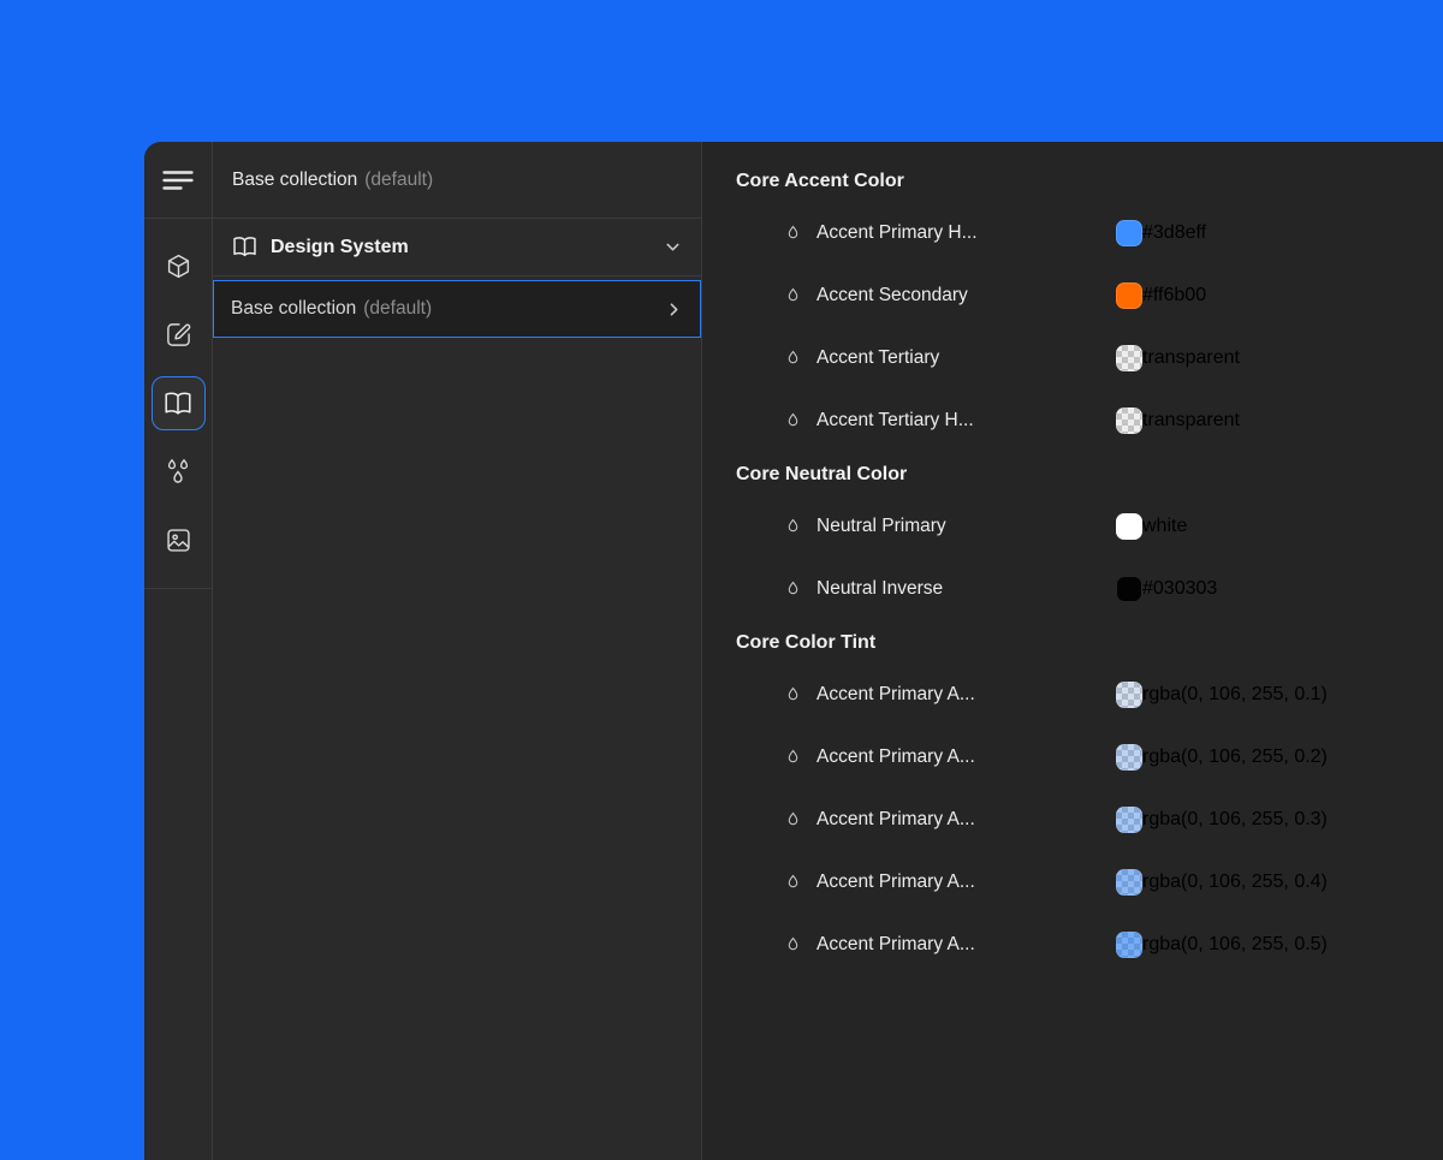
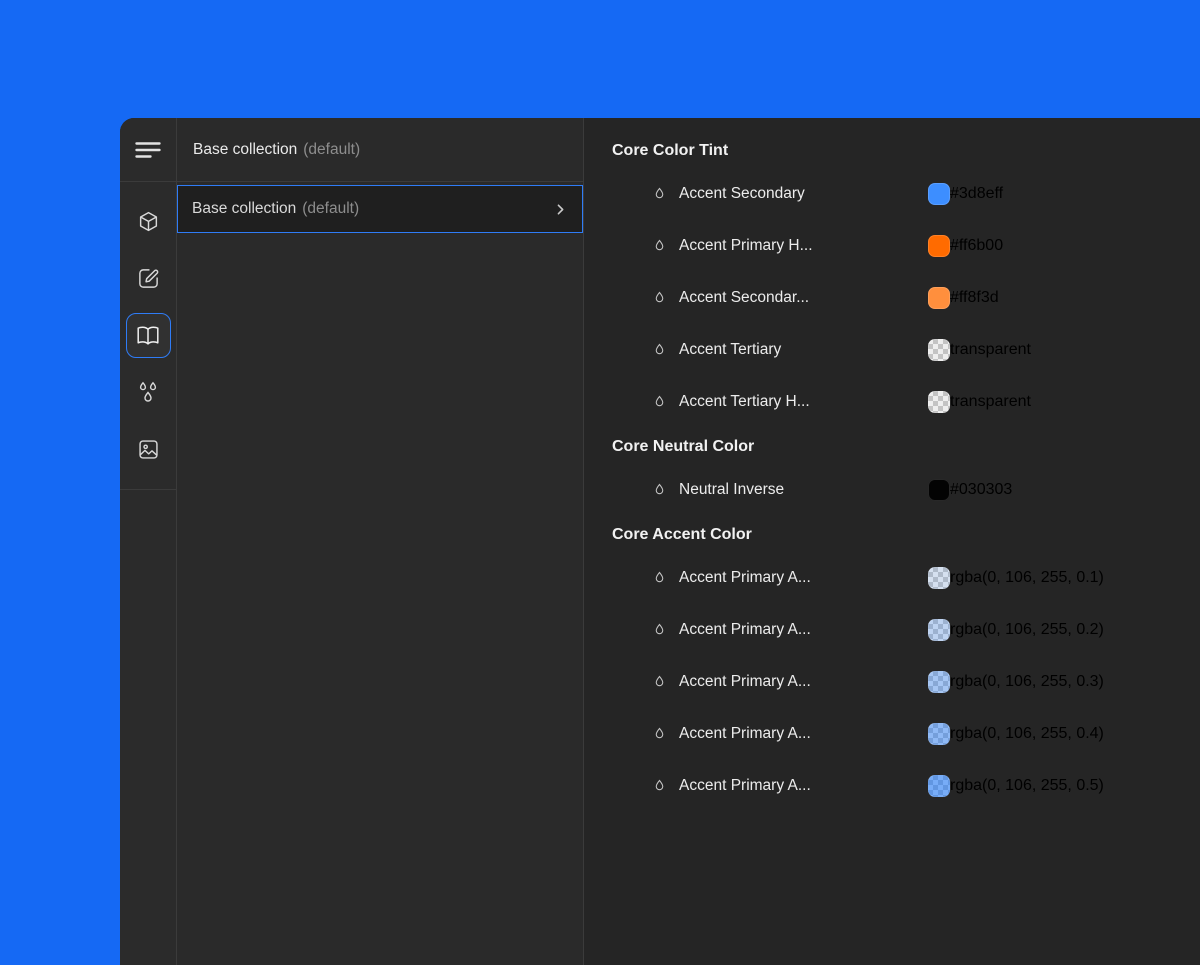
  Base collection
  (default)
- Design System
  Base collection
  (default)
- Core Accent Color
+ Core Color Tint
- Accent Primary H...
+ Accent Secondary
  #3d8eff
- Accent Secondary
+ Accent Primary H...
  #ff6b00
+ Accent Secondar...
+ #ff8f3d
  Accent Tertiary
  transparent
  Accent Tertiary H...
  transparent
  Core Neutral Color
- Neutral Primary
- white
  Neutral Inverse
  #030303
- Core Color Tint
+ Core Accent Color
  Accent Primary A...
  rgba(0, 106, 255, 0.1)
  Accent Primary A...
  rgba(0, 106, 255, 0.2)
  Accent Primary A...
  rgba(0, 106, 255, 0.3)
  Accent Primary A...
  rgba(0, 106, 255, 0.4)
  Accent Primary A...
  rgba(0, 106, 255, 0.5)
